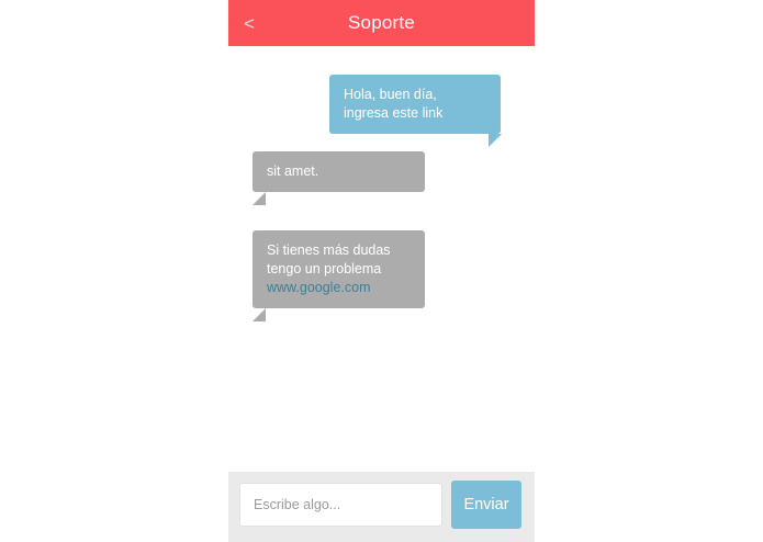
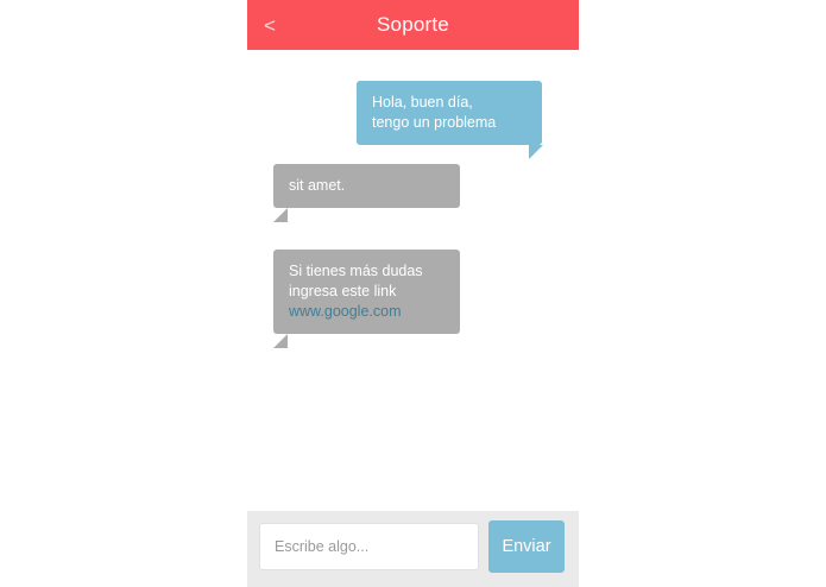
  <
  Soporte
  Hola, buen día,
- ingresa este link
+ tengo un problema
  sit amet.
  Si tienes más dudas
- tengo un problema
+ ingresa este link
  www.google.com
  Escribe algo...
  Enviar
